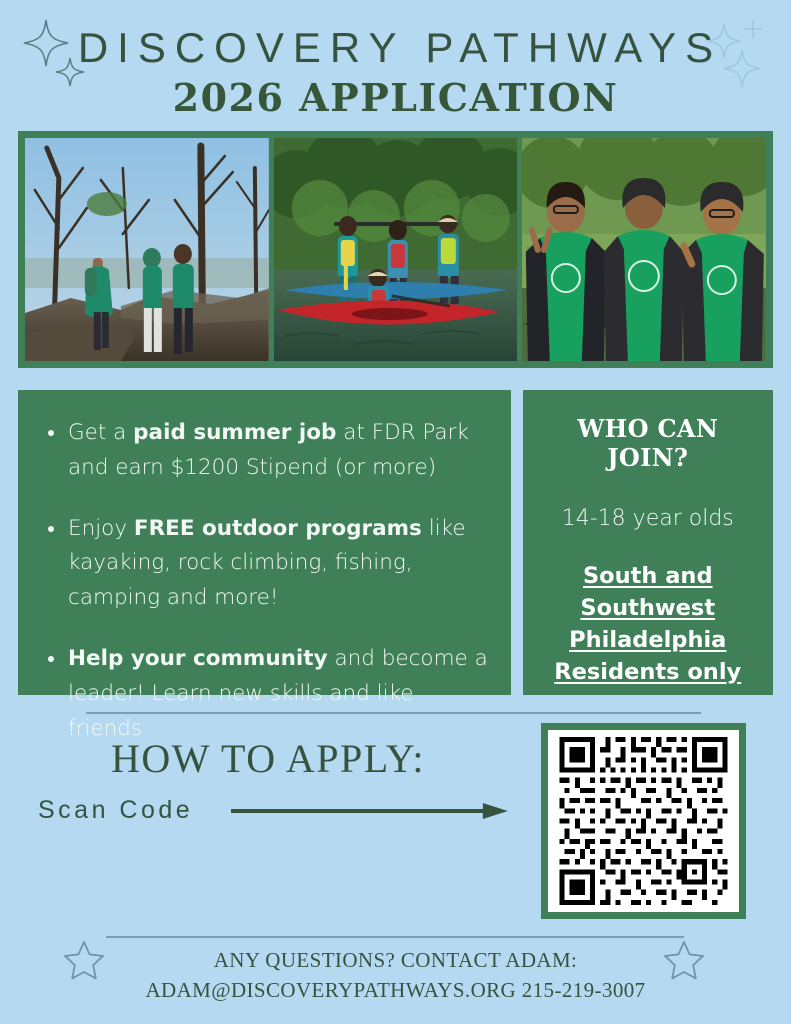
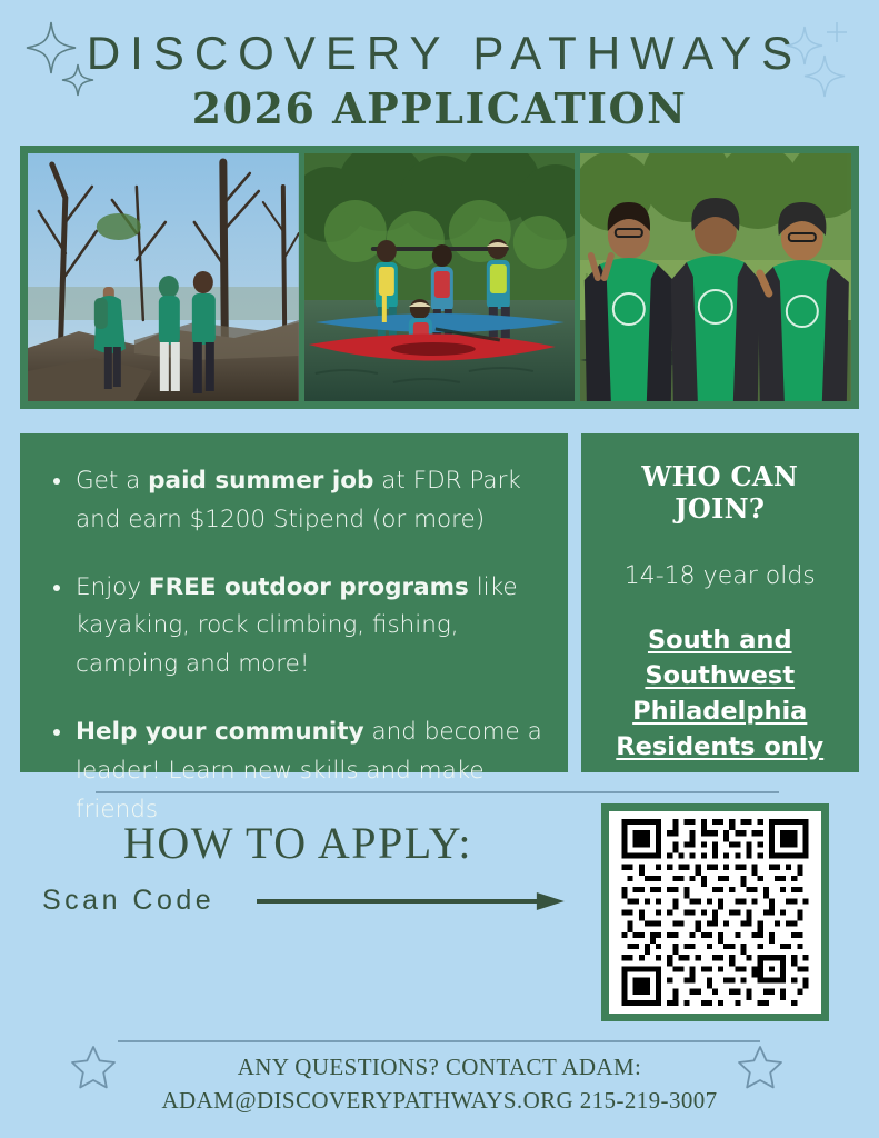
  DISCOVERY PATHWAYS
  2026 APPLICATION
  Get a paid summer job at FDR Park and earn $1200 Stipend (or more)
  Enjoy FREE outdoor programs like kayaking, rock climbing, fishing, camping and more!
- Help your community and become a leader! Learn new skills and like friends
+ Help your community and become a leader! Learn new skills and make friends
  WHO CAN JOIN?
  14-18 year olds
  South and
  Southwest
  Philadelphia
  Residents only
  HOW TO APPLY:
  Scan Code
  ANY QUESTIONS? CONTACT ADAM:
  ADAM@DISCOVERYPATHWAYS.ORG 215-219-3007
